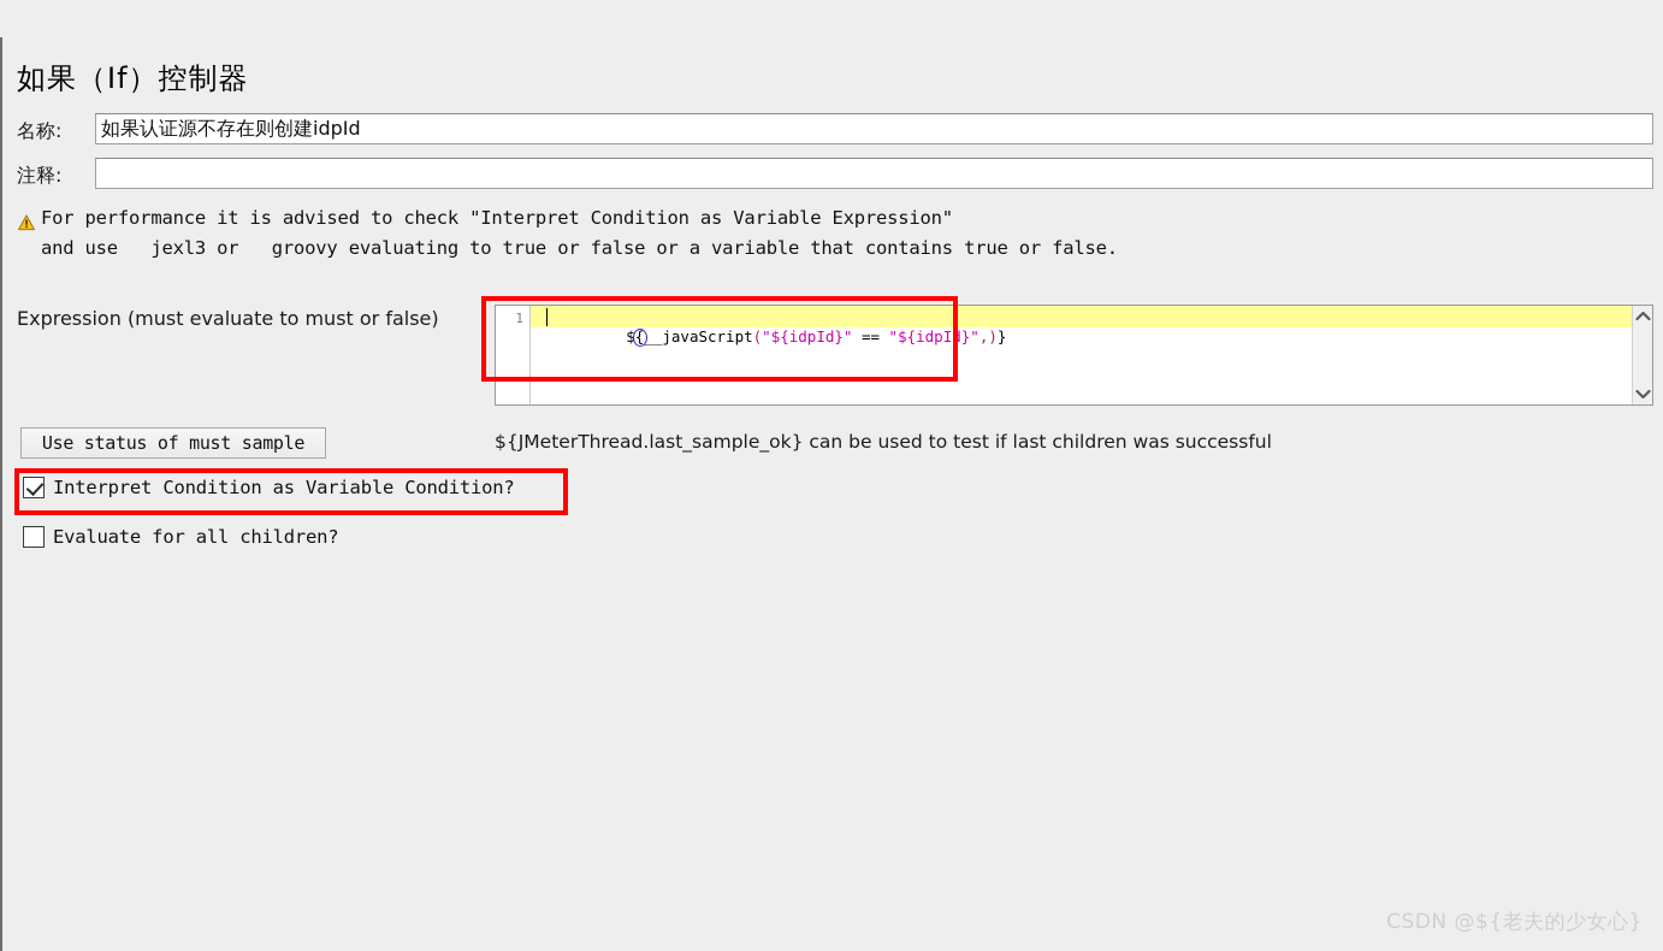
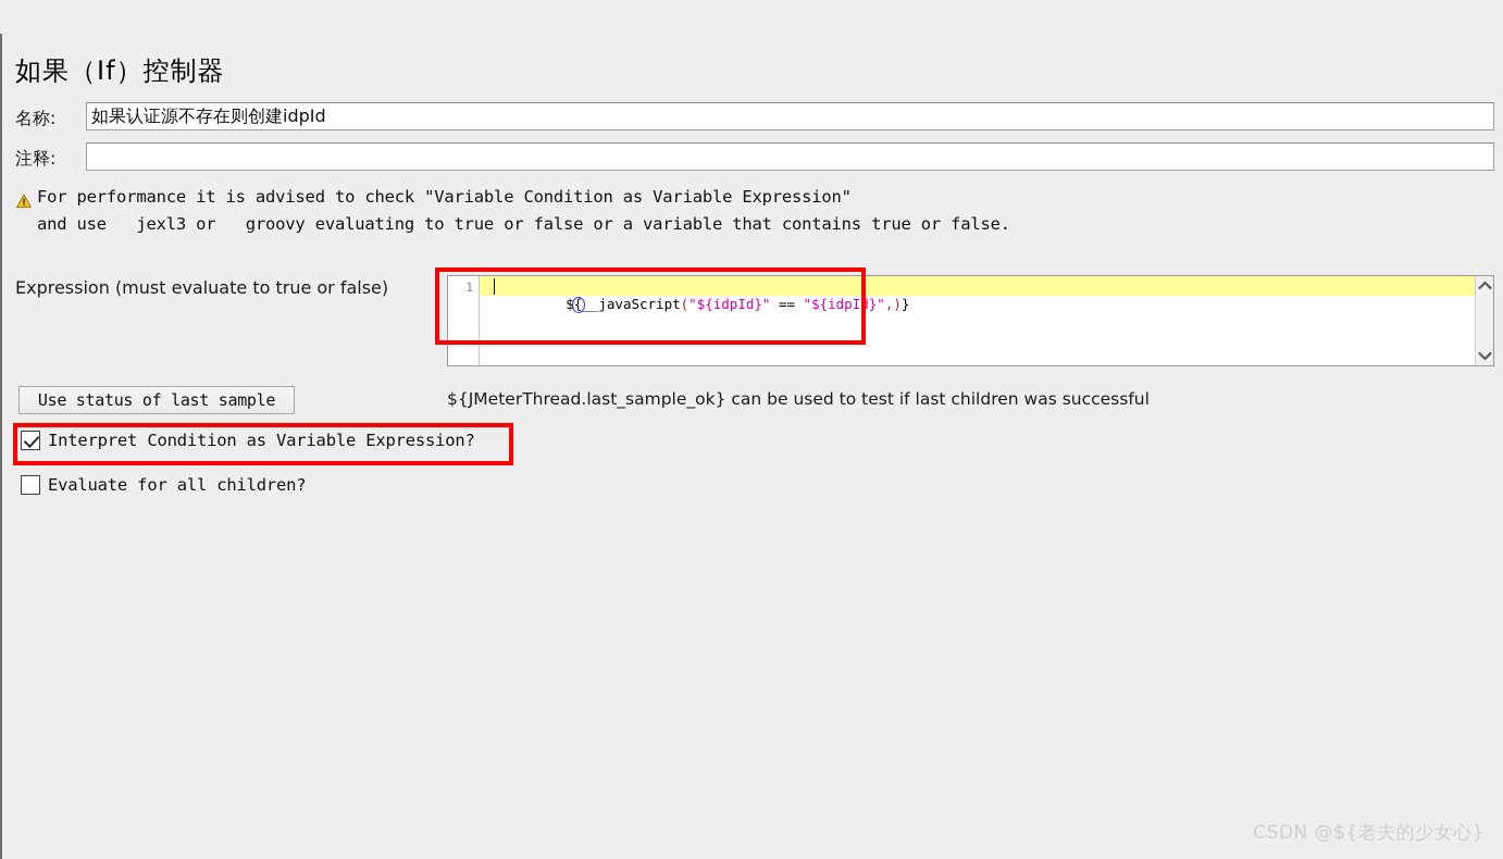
  如果（If）控制器
  名称:
  如果认证源不存在则创建idpId
  注释:
- For performance it is advised to check "Interpret Condition as Variable Expression"
+ For performance it is advised to check "Variable Condition as Variable Expression"
  and use jexl3 or groovy evaluating to true or false or a variable that contains true or false.
- Expression (must evaluate to must or false)
+ Expression (must evaluate to true or false)
  1
  ${__javaScript("${idpId}" == "${idpId}",)}
- Use status of must sample
+ Use status of last sample
  ${JMeterThread.last_sample_ok} can be used to test if last children was successful
- Interpret Condition as Variable Condition?
+ Interpret Condition as Variable Expression?
  Evaluate for all children?
  CSDN @${老夫的少女心}
